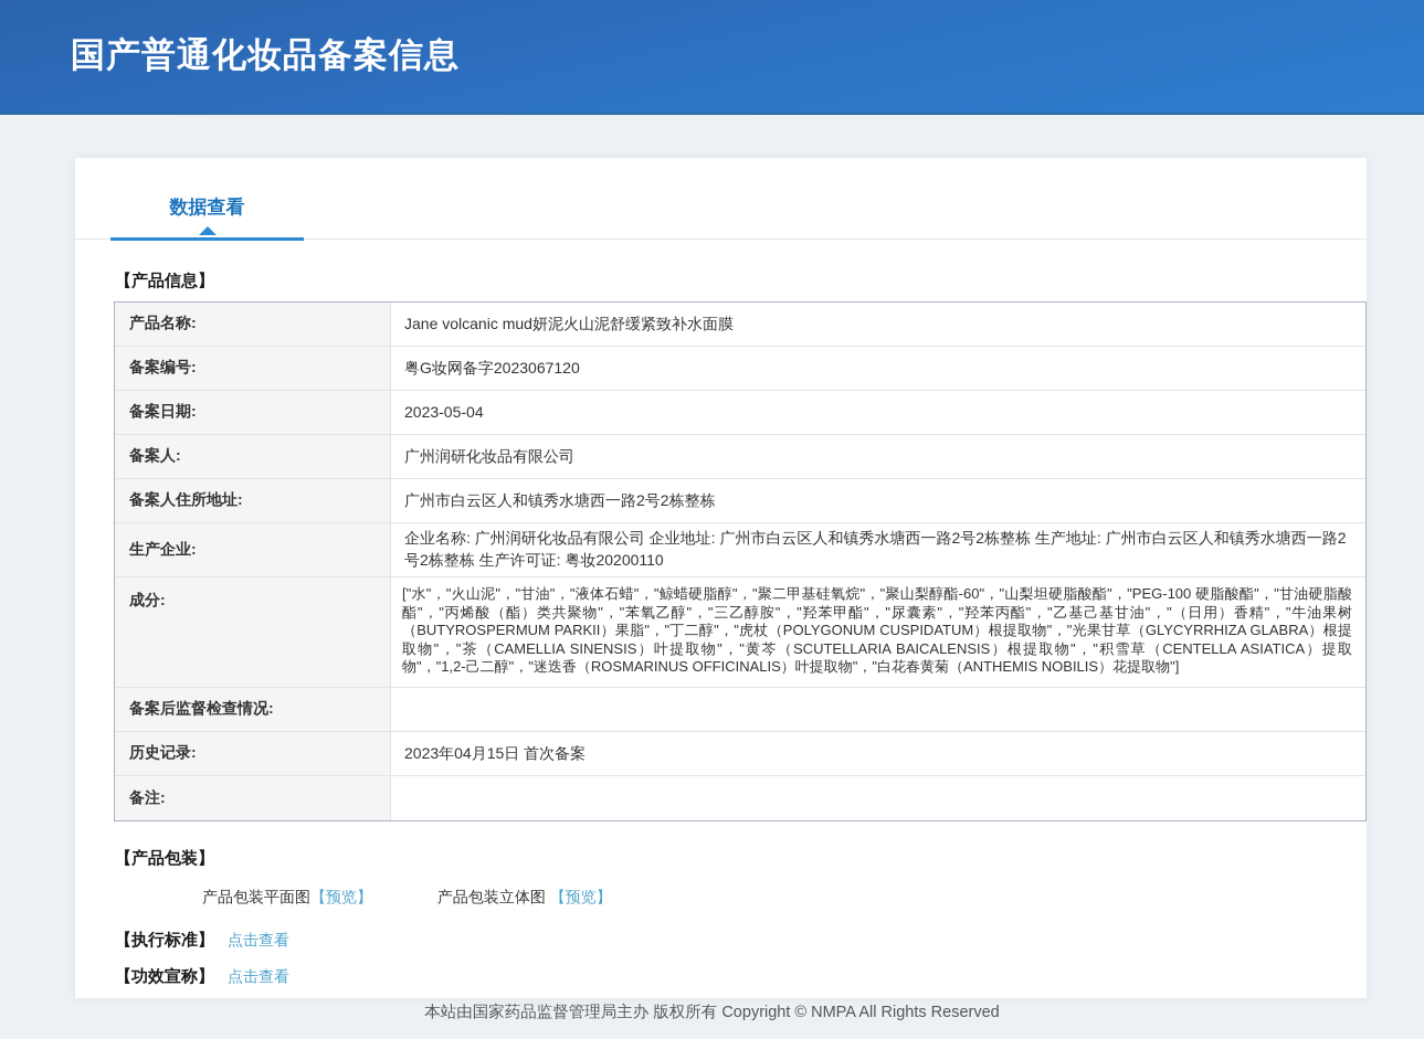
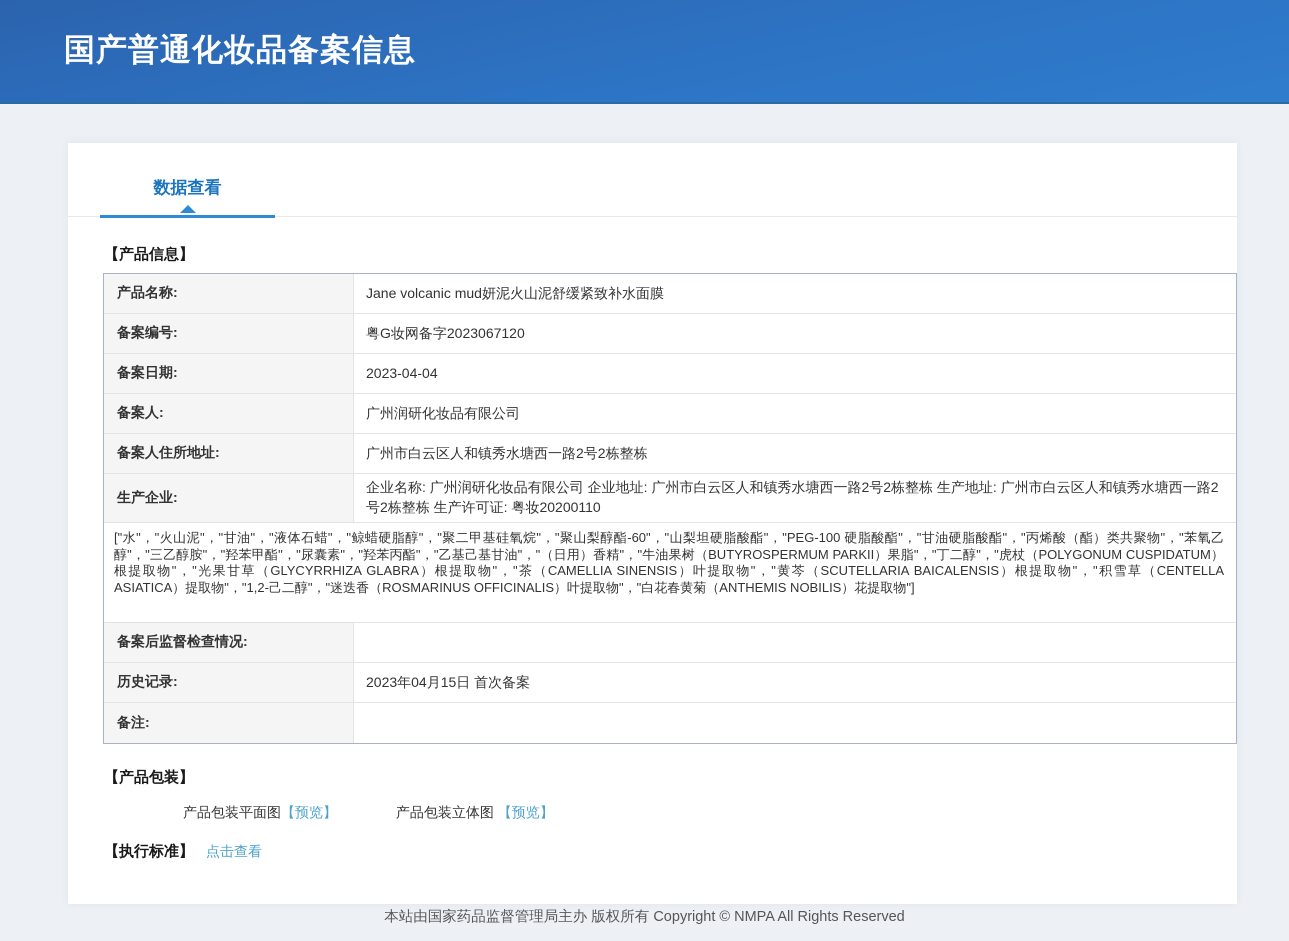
  国产普通化妆品备案信息
  数据查看
  【产品信息】
  产品名称:
  Jane volcanic mud妍泥火山泥舒缓紧致补水面膜
  备案编号:
  粤G妆网备字2023067120
  备案日期:
- 2023-05-04
+ 2023-04-04
  备案人:
  广州润研化妆品有限公司
  备案人住所地址:
  广州市白云区人和镇秀水塘西一路2号2栋整栋
  生产企业:
  企业名称: 广州润研化妆品有限公司 企业地址: 广州市白云区人和镇秀水塘西一路2号2栋整栋 生产地址: 广州市白云区人和镇秀水塘西一路2号2栋整栋 生产许可证: 粤妆20200110
- 成分:
  ["水"，"火山泥"，"甘油"，"液体石蜡"，"鲸蜡硬脂醇"，"聚二甲基硅氧烷"，"聚山梨醇酯-60"，"山梨坦硬脂酸酯"，"PEG-100 硬脂酸酯"，"甘油硬脂酸酯"，"丙烯酸（酯）类共聚物"，"苯氧乙醇"，"三乙醇胺"，"羟苯甲酯"，"尿囊素"，"羟苯丙酯"，"乙基己基甘油"，"（日用）香精"，"牛油果树（BUTYROSPERMUM PARKII）果脂"，"丁二醇"，"虎杖（POLYGONUM CUSPIDATUM）根提取物"，"光果甘草（GLYCYRRHIZA GLABRA）根提取物"，"茶（CAMELLIA SINENSIS）叶提取物"，"黄芩（SCUTELLARIA BAICALENSIS）根提取物"，"积雪草（CENTELLA ASIATICA）提取物"，"1,2-己二醇"，"迷迭香（ROSMARINUS OFFICINALIS）叶提取物"，"白花春黄菊（ANTHEMIS NOBILIS）花提取物"]
  备案后监督检查情况:
  历史记录:
  2023年04月15日 首次备案
  备注:
  【产品包装】
  产品包装平面图【预览】 产品包装立体图 【预览】
  【执行标准】 点击查看
- 【功效宣称】 点击查看
  本站由国家药品监督管理局主办 版权所有 Copyright © NMPA All Rights Reserved
